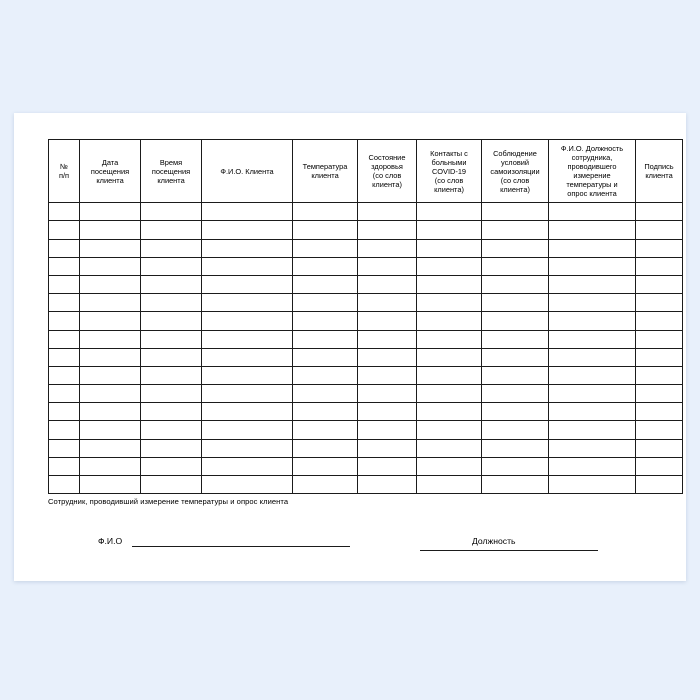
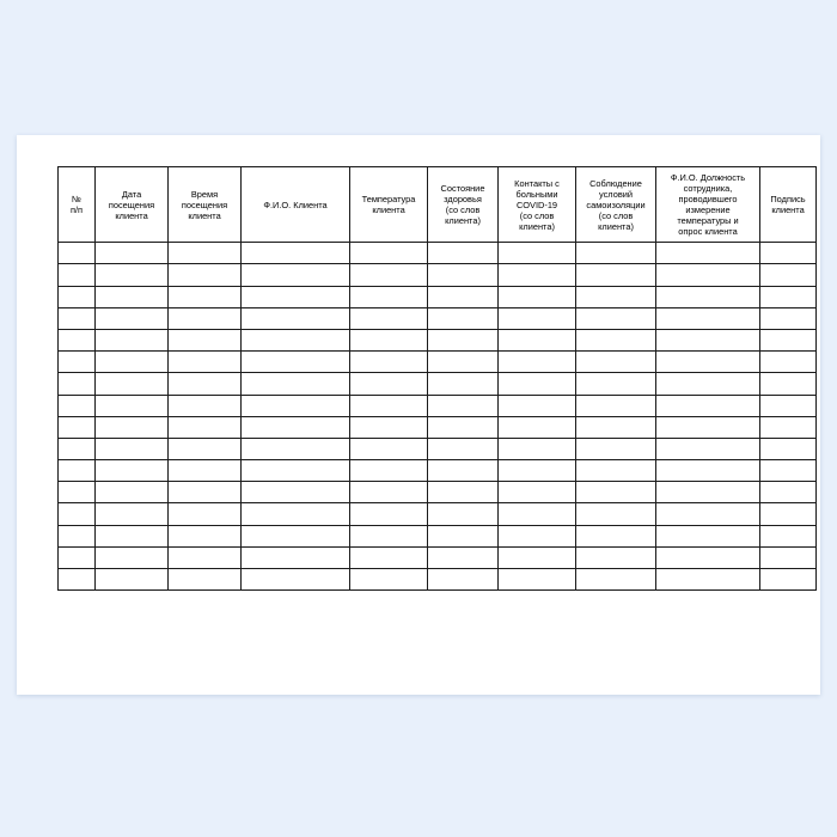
  № п/п	Дата посещения клиента	Время посещения клиента	Ф.И.О. Клиента	Температура клиента	Состояние здоровья (со слов клиента)	Контакты с больными COVID-19 (со слов клиента)	Соблюдение условий самоизоляции (со слов клиента)	Ф.И.О. Должность сотрудника, проводившего измерение температуры и опрос клиента	Подпись клиента
- Сотрудник, проводивший измерение температуры и опрос клиента
- Ф.И.О
- Должность
